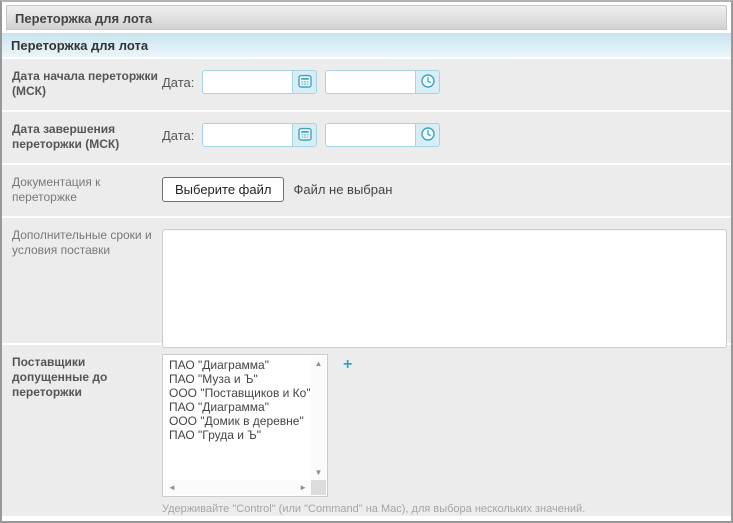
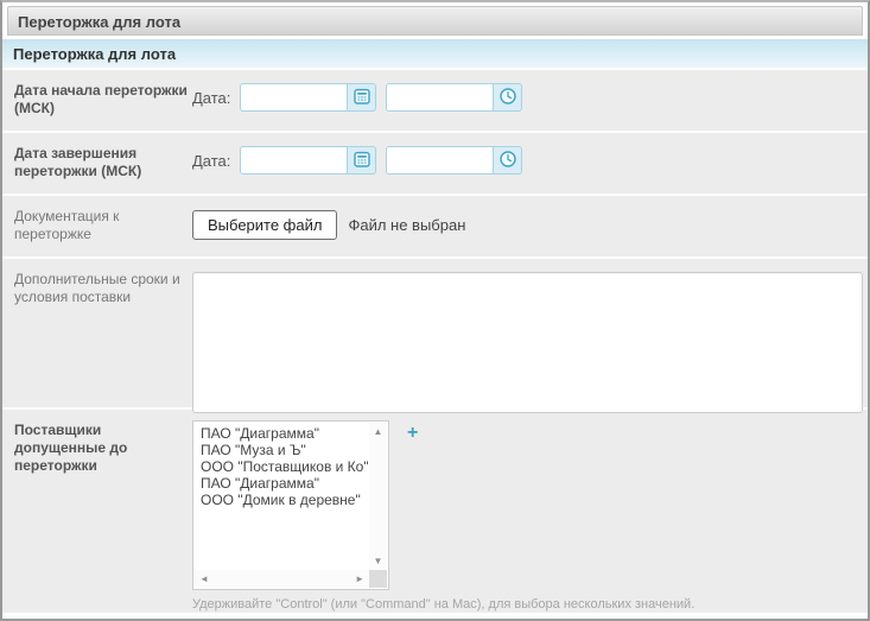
  Переторжка для лота
  Переторжка для лота
  Дата начала переторжки (МСК)
  Дата:
  Дата завершения переторжки (МСК)
  Дата:
  Документация к переторжке
  Выберите файл
  Файл не выбран
  Дополнительные сроки и условия поставки
  Поставщики допущенные до переторжки
  ПАО "Диаграмма"
  ПАО "Муза и Ъ"
  ООО "Поставщиков и Ко"
  ПАО "Диаграмма"
  ООО "Домик в деревне"
- ПАО "Груда и Ъ"
  ▲
  ▼
  ◄
  ►
  +
  Удерживайте "Control" (или "Command" на Mac), для выбора нескольких значений.
